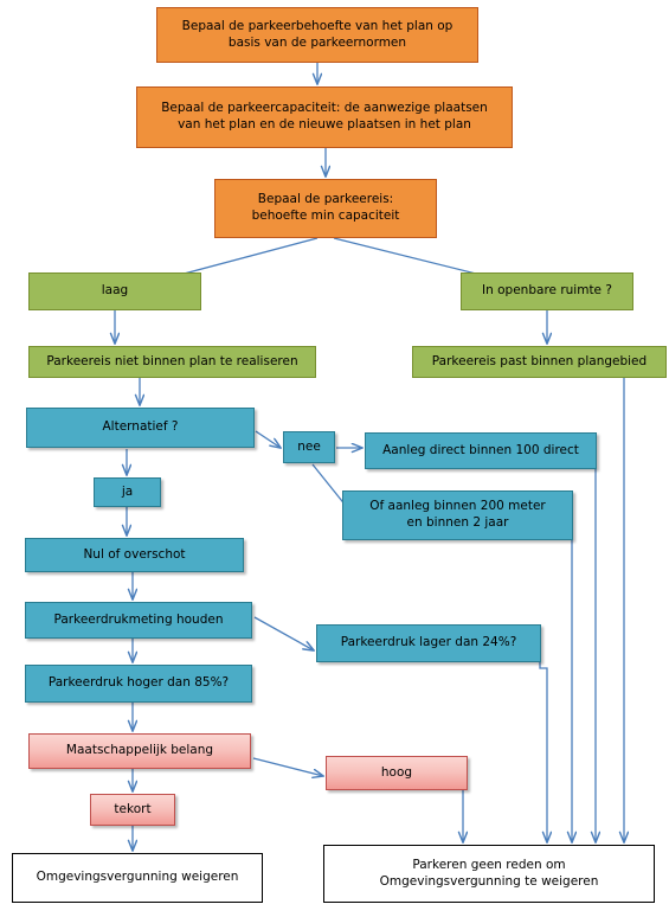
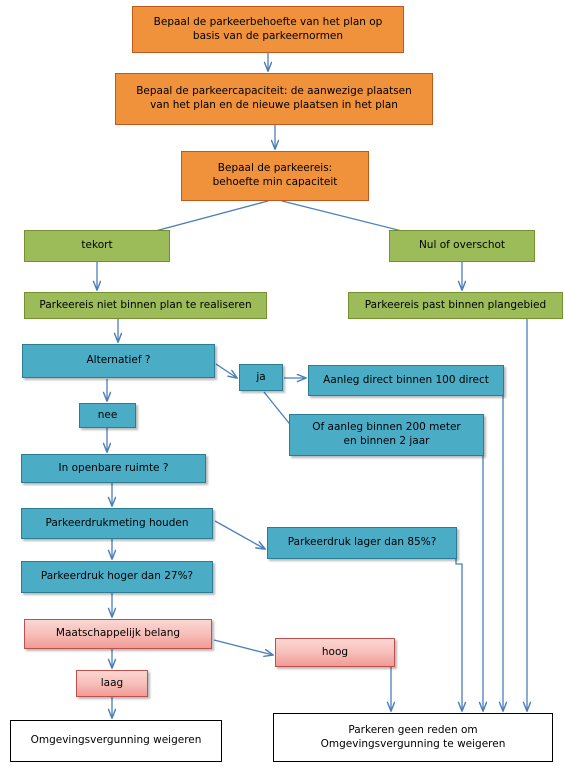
  Bepaal de parkeerbehoefte van het plan op
  basis van de parkeernormen
  Bepaal de parkeercapaciteit: de aanwezige plaatsen
  van het plan en de nieuwe plaatsen in het plan
  Bepaal de parkeereis:
  behoefte min capaciteit
- laag
+ tekort
- In openbare ruimte ?
+ Nul of overschot
  Parkeereis niet binnen plan te realiseren
  Parkeereis past binnen plangebied
  Alternatief ?
- nee
+ ja
  Aanleg direct binnen 100 direct
  Of aanleg binnen 200 meter
  en binnen 2 jaar
- ja
+ nee
- Nul of overschot
+ In openbare ruimte ?
  Parkeerdrukmeting houden
- Parkeerdruk lager dan 24%?
+ Parkeerdruk lager dan 85%?
- Parkeerdruk hoger dan 85%?
+ Parkeerdruk hoger dan 27%?
  Maatschappelijk belang
  hoog
- tekort
+ laag
  Omgevingsvergunning weigeren
  Parkeren geen reden om
  Omgevingsvergunning te weigeren
